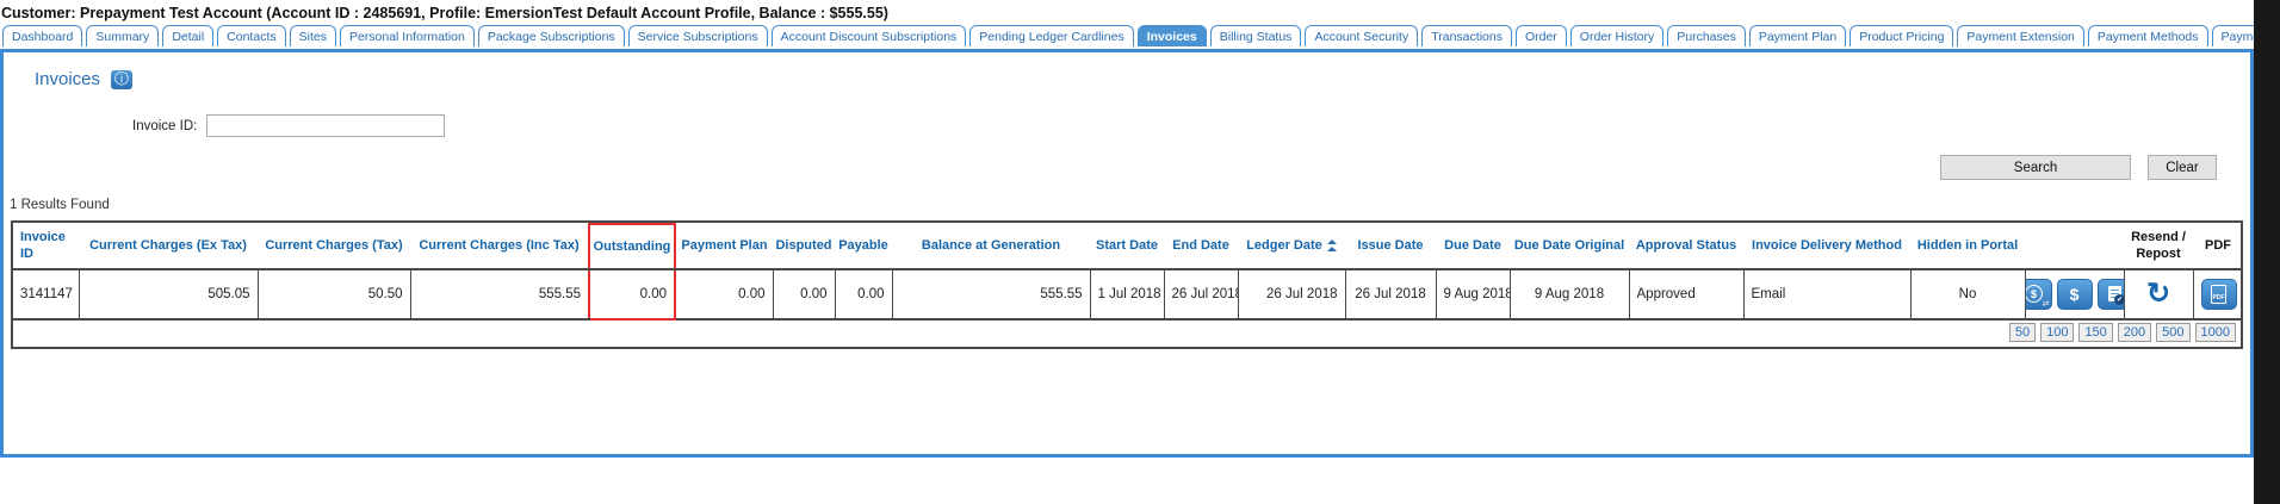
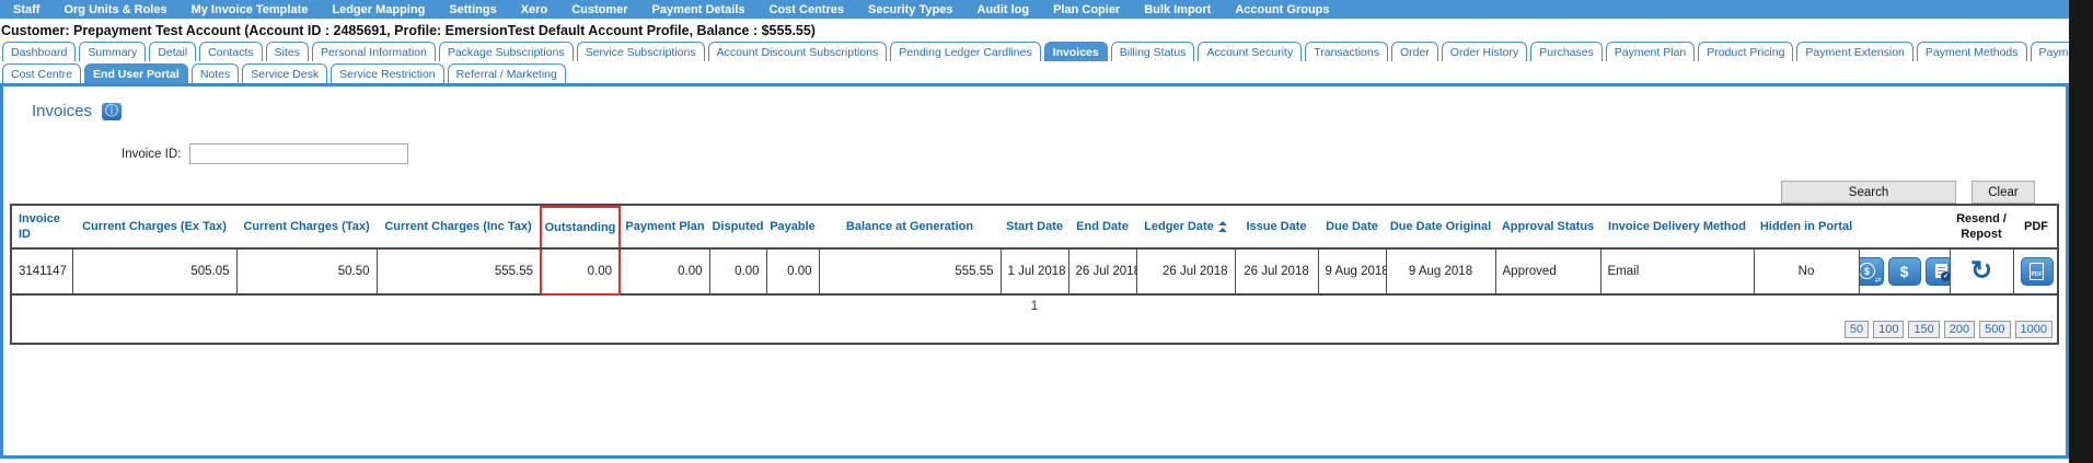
+ Staff
+ Org Units & Roles
+ My Invoice Template
+ Ledger Mapping
+ Settings
+ Xero
+ Customer
+ Payment Details
+ Cost Centres
+ Security Types
+ Audit log
+ Plan Copier
+ Bulk Import
+ Account Groups
  Customer: Prepayment Test Account (Account ID : 2485691, Profile: EmersionTest Default Account Profile, Balance : $555.55)
  Dashboard
  Summary
  Detail
  Contacts
  Sites
  Personal Information
  Package Subscriptions
  Service Subscriptions
  Account Discount Subscriptions
  Pending Ledger Cardlines
  Invoices
  Billing Status
  Account Security
  Transactions
  Order
  Order History
  Purchases
  Payment Plan
  Product Pricing
  Payment Extension
  Payment Methods
+ Cost Centre
+ End User Portal
+ Notes
+ Service Desk
+ Service Restriction
+ Referral / Marketing
  Invoices
  ⓘ
  Invoice ID:
  Search
  Clear
- 1 Results Found
  Invoice ID	Current Charges (Ex Tax)	Current Charges (Tax)	Current Charges (Inc Tax)	Outstanding	Payment Plan	Disputed	Payable	Balance at Generation	Start Date	End Date	Ledger Date	Issue Date	Due Date	Due Date Original	Approval Status	Invoice Delivery Method	Hidden in Portal		Resend / Repost	PDF
  3141147	505.05	50.50	555.55	0.00	0.00	0.00	0.00	555.55	1 Jul 2018	26 Jul 201	26 Jul 2018	26 Jul 2018	9 Aug 2018	9 Aug 2018	Approved	Email	No	$ $	↻
+ 1
  50
  100
  150
  200
  500
  1000
